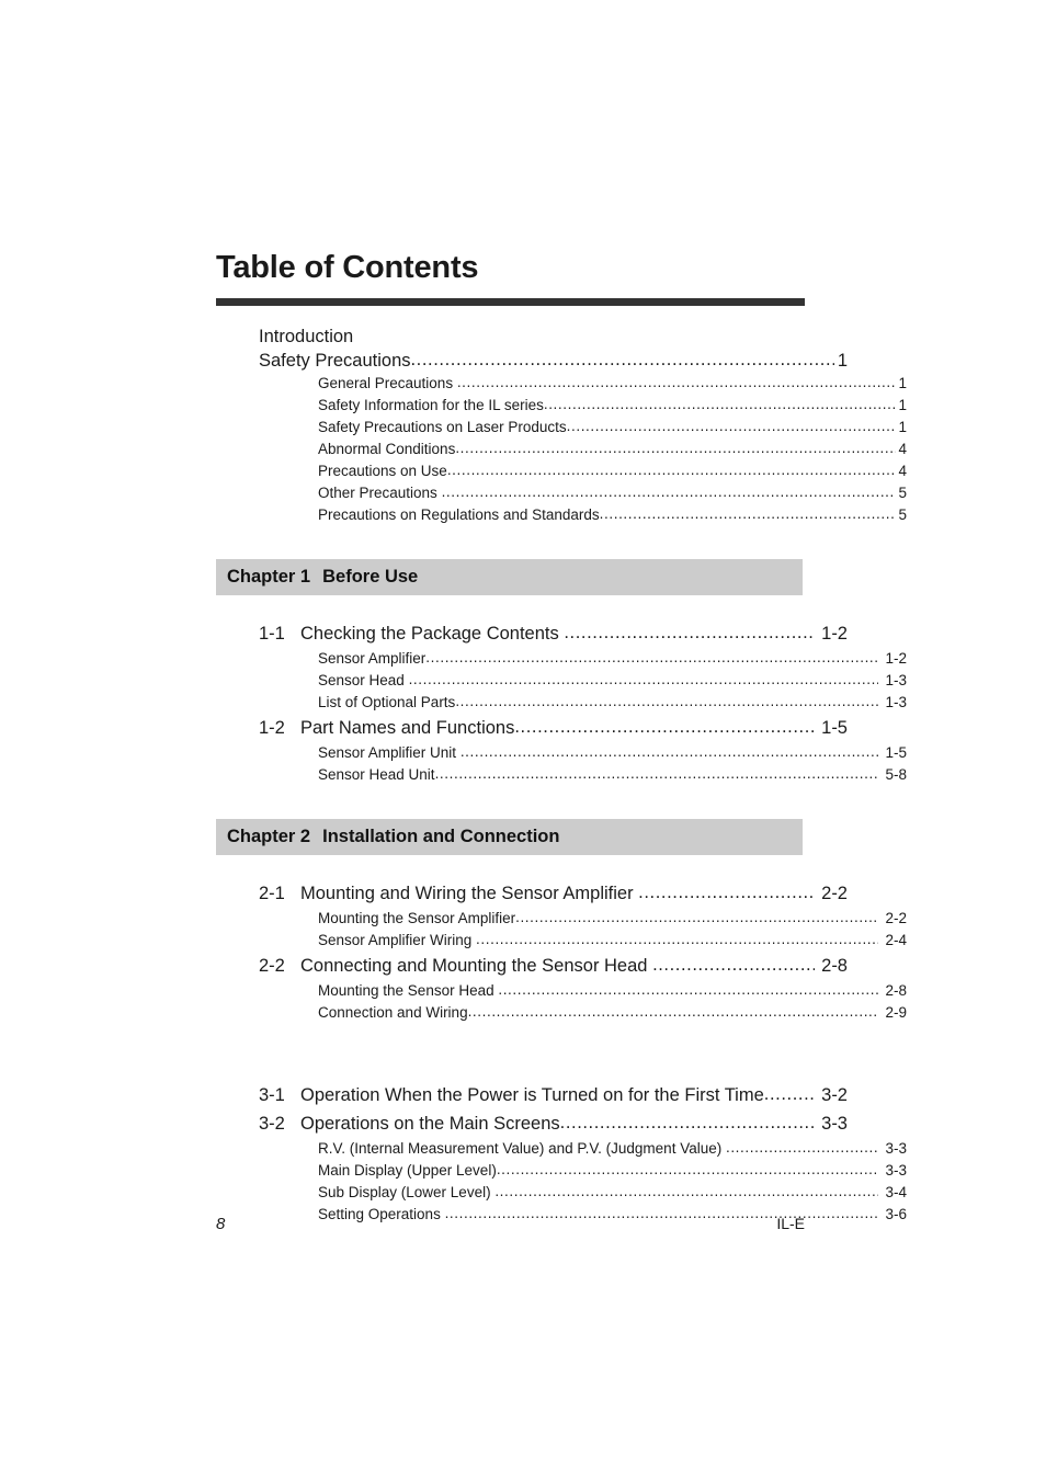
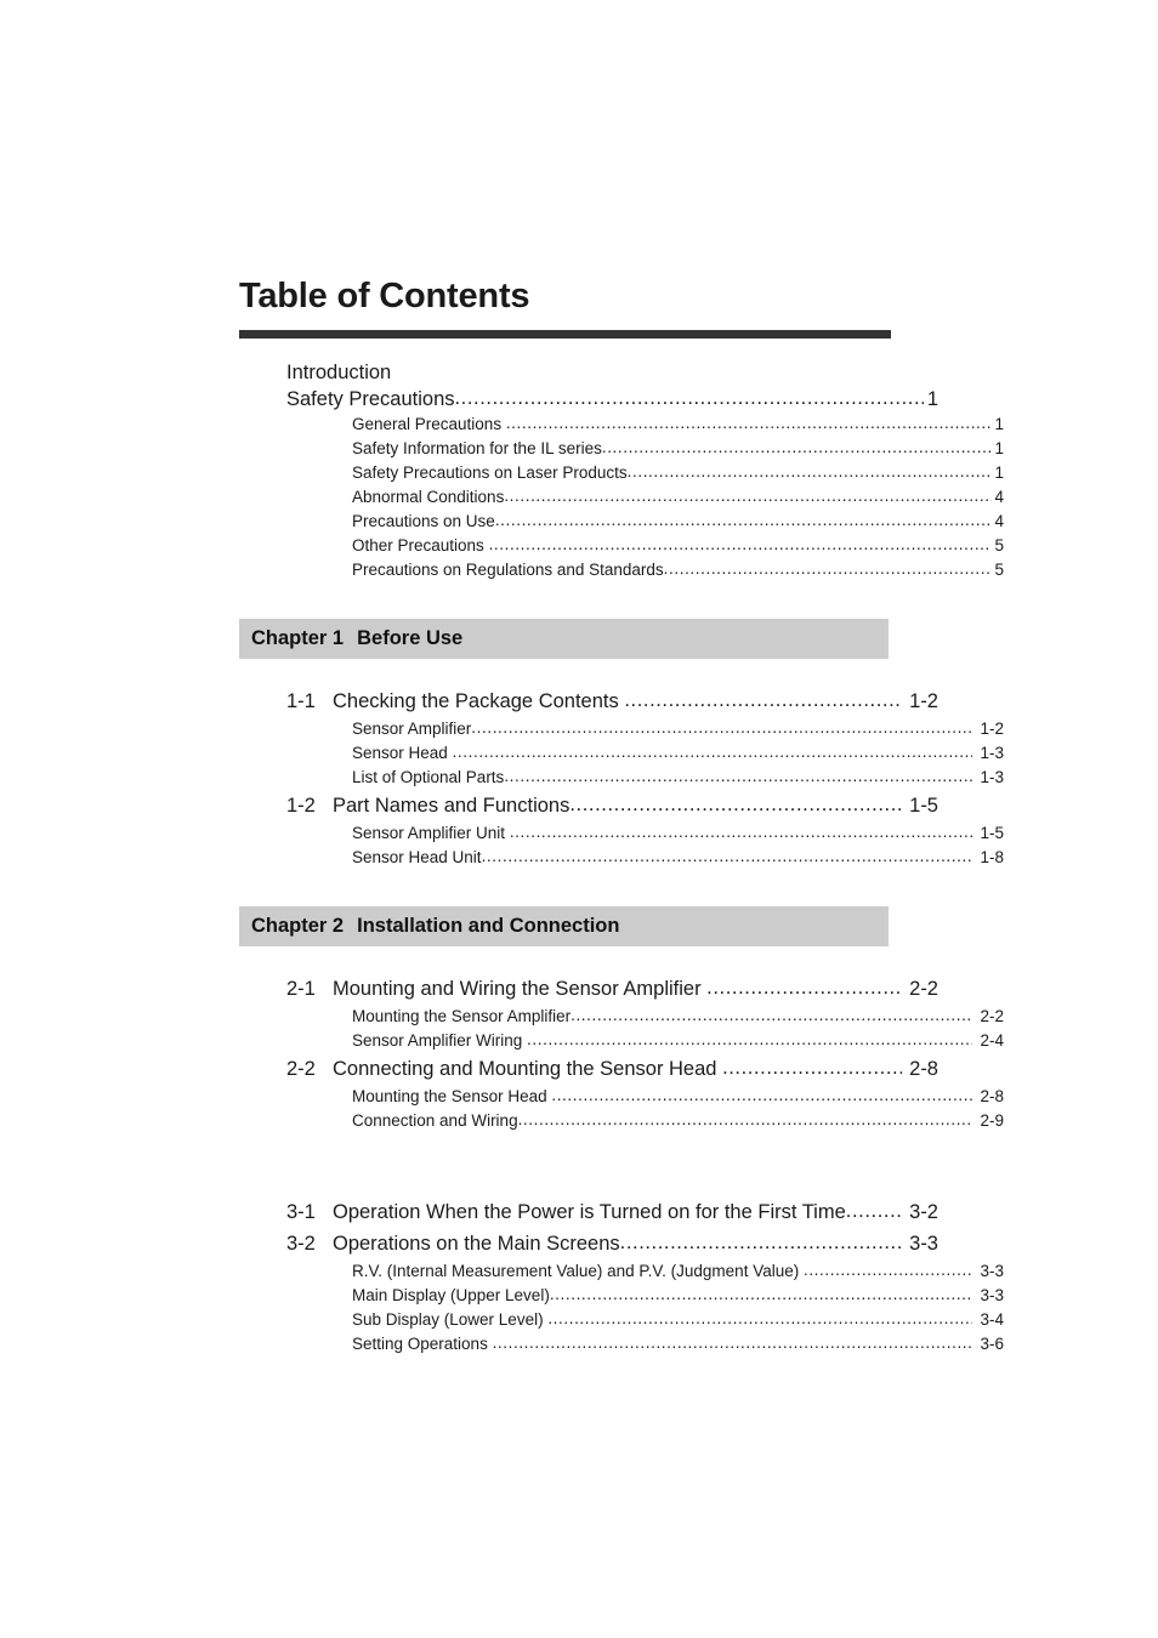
  Table of Contents
  Introduction
  Safety Precautions
  1
  General Precautions
  1
  Safety Information for the IL series
  1
  Safety Precautions on Laser Products
  1
  Abnormal Conditions
  4
  Precautions on Use
  4
  Other Precautions
  5
  Precautions on Regulations and Standards
  5
  Chapter 1
  Before Use
  1-1
  Checking the Package Contents
  1-2
  Sensor Amplifier
  1-2
  Sensor Head
  1-3
  List of Optional Parts
  1-3
  1-2
  Part Names and Functions
  1-5
  Sensor Amplifier Unit
  1-5
  Sensor Head Unit
- 5-8
+ 1-8
  Chapter 2
  Installation and Connection
  2-1
  Mounting and Wiring the Sensor Amplifier
  2-2
  Mounting the Sensor Amplifier
  2-2
  Sensor Amplifier Wiring
  2-4
  2-2
  Connecting and Mounting the Sensor Head
  2-8
  Mounting the Sensor Head
  2-8
  Connection and Wiring
  2-9
  3-1
  Operation When the Power is Turned on for the First Time
  3-2
  3-2
  Operations on the Main Screens
  3-3
  R.V. (Internal Measurement Value) and P.V. (Judgment Value)
  3-3
  Main Display (Upper Level)
  3-3
  Sub Display (Lower Level)
  3-4
  Setting Operations
  3-6
- 8
- IL-E
